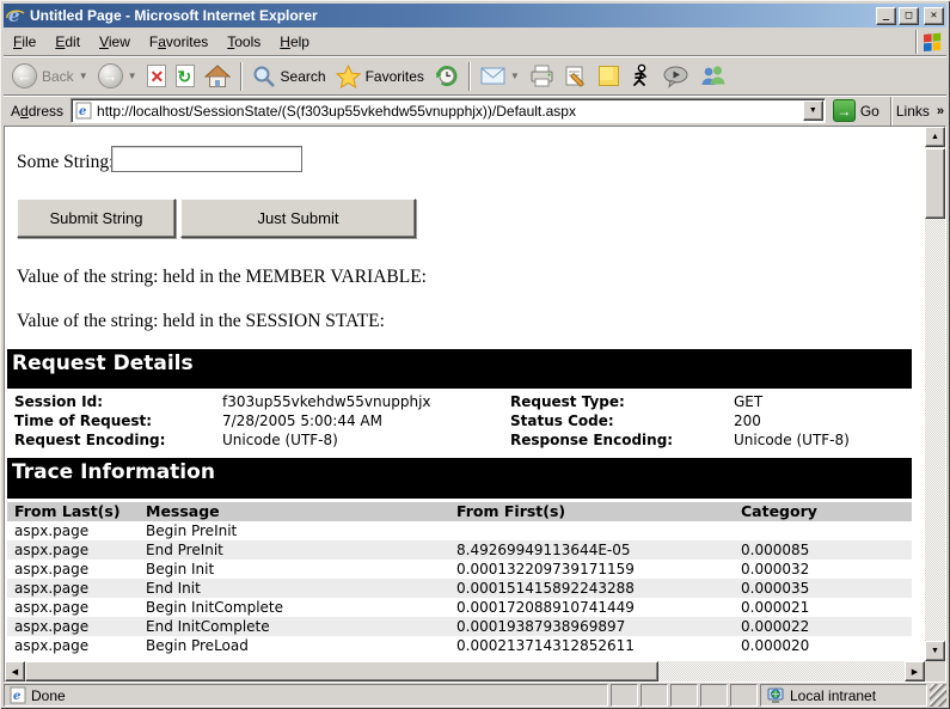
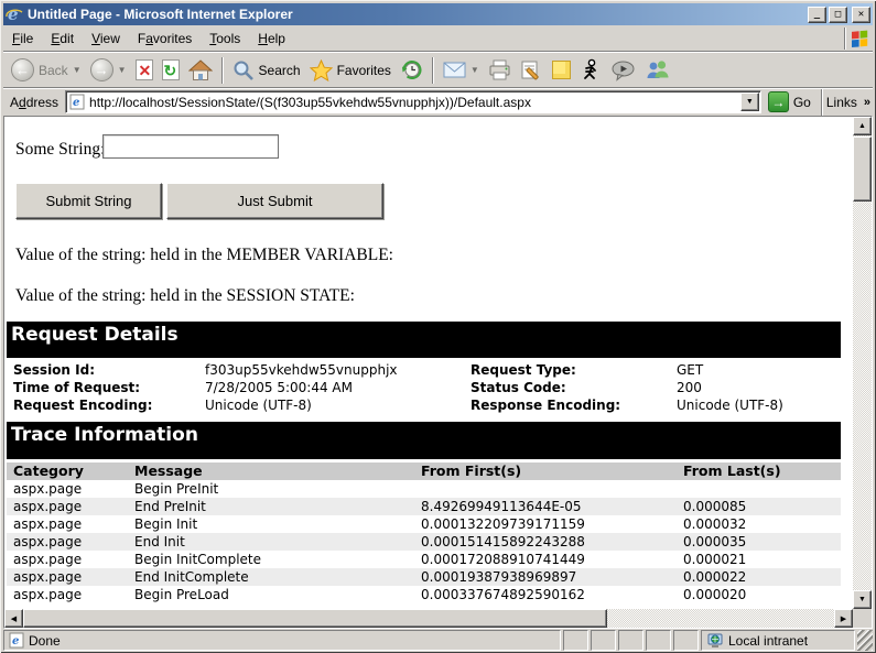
  e
  Untitled Page - Microsoft Internet Explorer
  _
  □
  ✕
  File
  Edit
  View
  Favorites
  Tools
  Help
  ←
  Back
  ▼
  →
  ▼
  ✕
  ↻
  Search
  Favorites
  ▼
  Address
  e
  http://localhost/SessionState/(S(f303up55vkehdw55vnupphjx))/Default.aspx
  →
  Go
  Links
  »
  Some String
  Submit String
  Just Submit
  Value of the string: held in the MEMBER VARIABLE:
  Value of the string: held in the SESSION STATE:
  Request Details
  Session Id:
  f303up55vkehdw55vnupphjx
  Request Type:
  GET
  Time of Request:
  7/28/2005 5:00:44 AM
  Status Code:
  200
  Request Encoding:
  Unicode (UTF-8)
  Response Encoding:
  Unicode (UTF-8)
  Trace Information
- From Last(s)
+ Category
  Message
  From First(s)
- Category
+ From Last(s)
  aspx.page
  Begin PreInit
  aspx.page
  End PreInit
  8.49269949113644E-05
  0.000085
  aspx.page
  Begin Init
  0.000132209739171159
  0.000032
  aspx.page
  End Init
  0.000151415892243288
  0.000035
  aspx.page
  Begin InitComplete
  0.000172088910741449
  0.000021
  aspx.page
  End InitComplete
  0.00019387938969897
  0.000022
  aspx.page
  Begin PreLoad
- 0.000213714312852611
+ 0.000337674892590162
  0.000020
  e
  Done
  Local intranet
